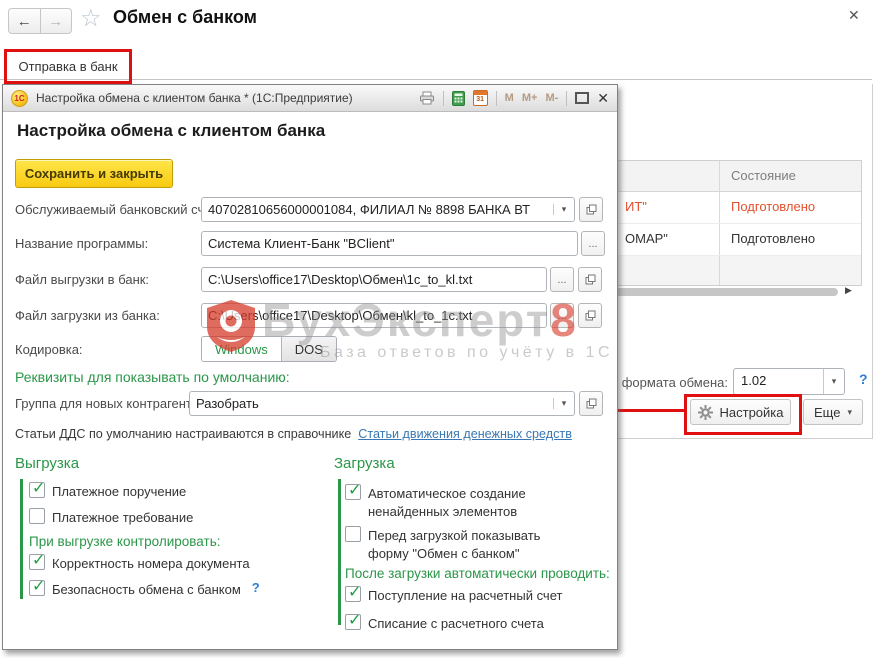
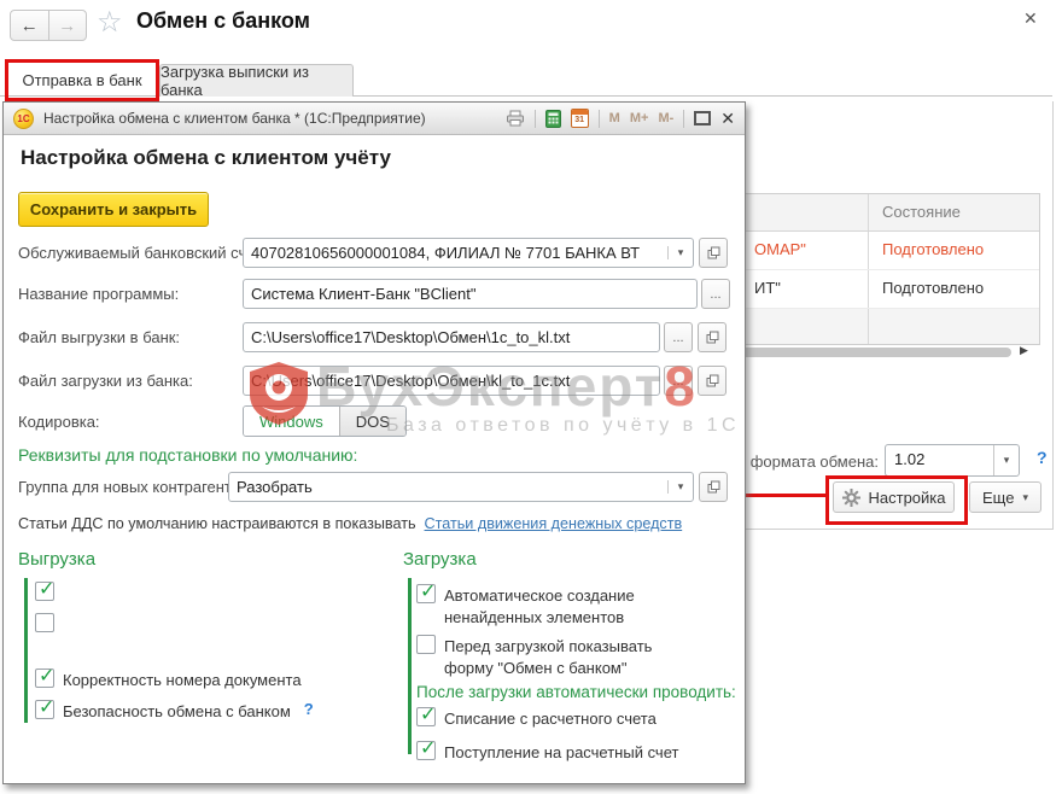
  ←
  →
  ☆
  Обмен с банком
  ✕
  Отправка в банк
+ Загрузка выписки из банка
  Состояние
- ИТ"
+ ОМАР"
  Подготовлено
- ОМАР"
+ ИТ"
  Подготовлено
  ▶
  формата обмена:
  1.02
  ▾
  ?
  Настройка
  Еще
  ▾
  1С
  Настройка обмена с клиентом банка * (1С:Предприятие)
  M
  M+
  M-
  ✕
- Настройка обмена с клиентом банка
+ Настройка обмена с клиентом учёту
  Сохранить и закрыть
  Обслуживаемый банковский с
- 40702810656000001084, ФИЛИАЛ № 8898 БАНКА ВТ
+ 40702810656000001084, ФИЛИАЛ № 7701 БАНКА ВТ
  ▾
  Название программы:
  Система Клиент-Банк "BClient"
  ...
  Файл выгрузки в банк:
  C:\Users\office17\Desktop\Обмен\1c_to_kl.txt
  ...
  Файл загрузки из банка:
  C:\Users\office17\Desktop\Обмен\kl_to_1c.txt
  ...
  Кодировка:
  Windows
  DOS
- Реквизиты для показывать по умолчанию:
+ Реквизиты для подстановки по умолчанию:
  Группа для новых контраген
  Разобрать
  ▾
- Статьи ДДС по умолчанию настраиваются в справочнике Статьи движения денежных средств
+ Статьи ДДС по умолчанию настраиваются в показывать Статьи движения денежных средств
  Выгрузка
  ✓
- Платежное поручение
- Платежное требование
- При выгрузке контролировать:
  ✓
  Корректность номера документа
  ✓
  Безопасность обмена с банком
  ?
  Загрузка
  ✓
  Автоматическое создание ненайденных элементов
  Перед загрузкой показывать форму "Обмен с банком"
  После загрузки автоматически проводить:
  ✓
- Поступление на расчетный счет
+ Списание с расчетного счета
  ✓
- Списание с расчетного счета
+ Поступление на расчетный счет
  БухЭксперт8
  База ответов по учёту в 1С
